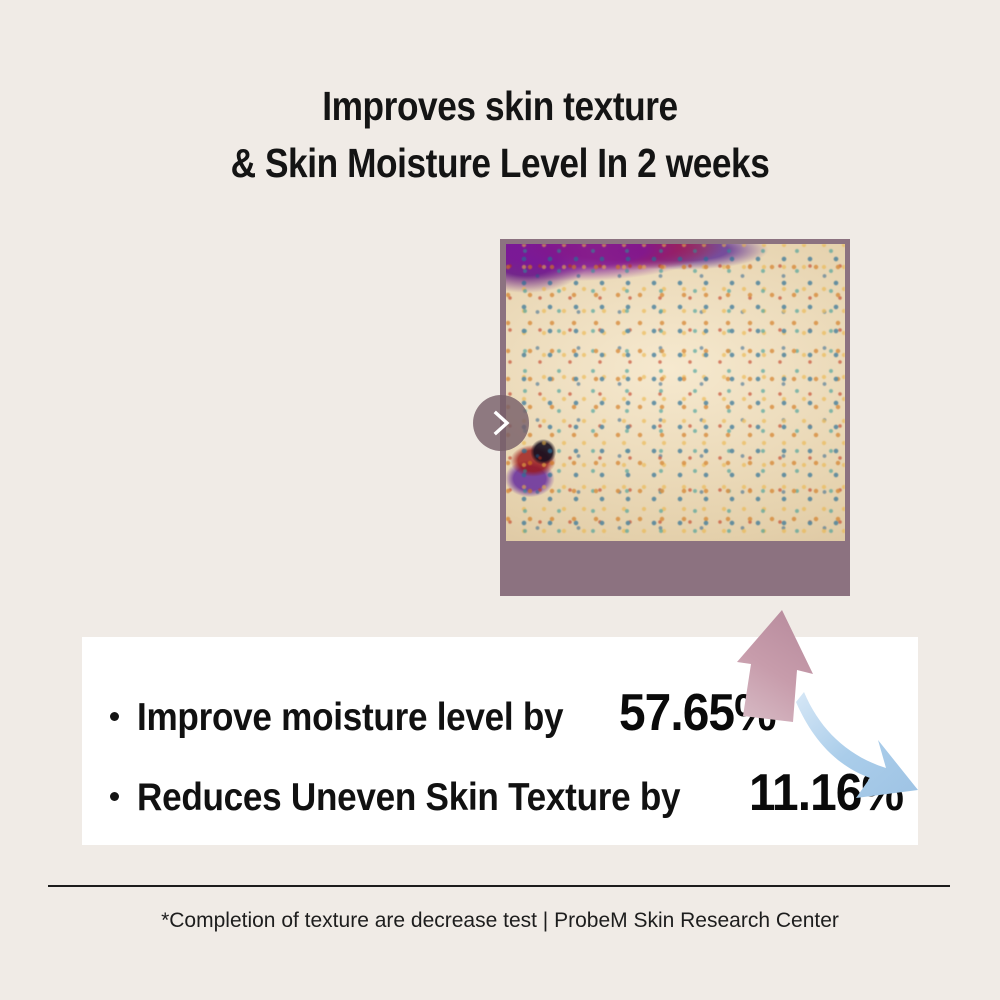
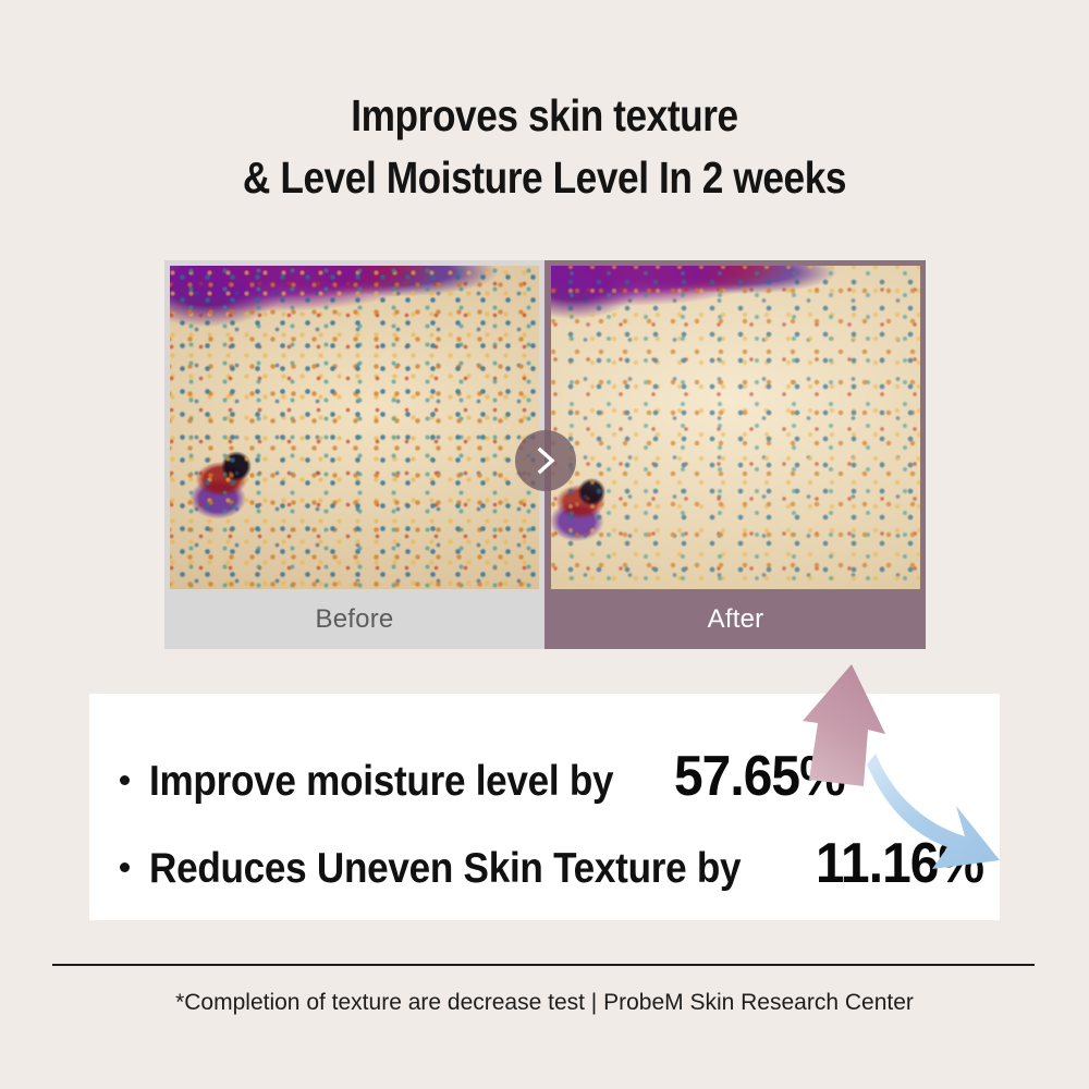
  Improves skin texture
- & Skin Moisture Level In 2 weeks
+ & Level Moisture Level In 2 weeks
+ Before
+ After
  Improve moisture level by
  57.65
  Reduces Uneven Skin Texture by
  11.16
  *Completion of texture are decrease test | ProbeM Skin Research Center
